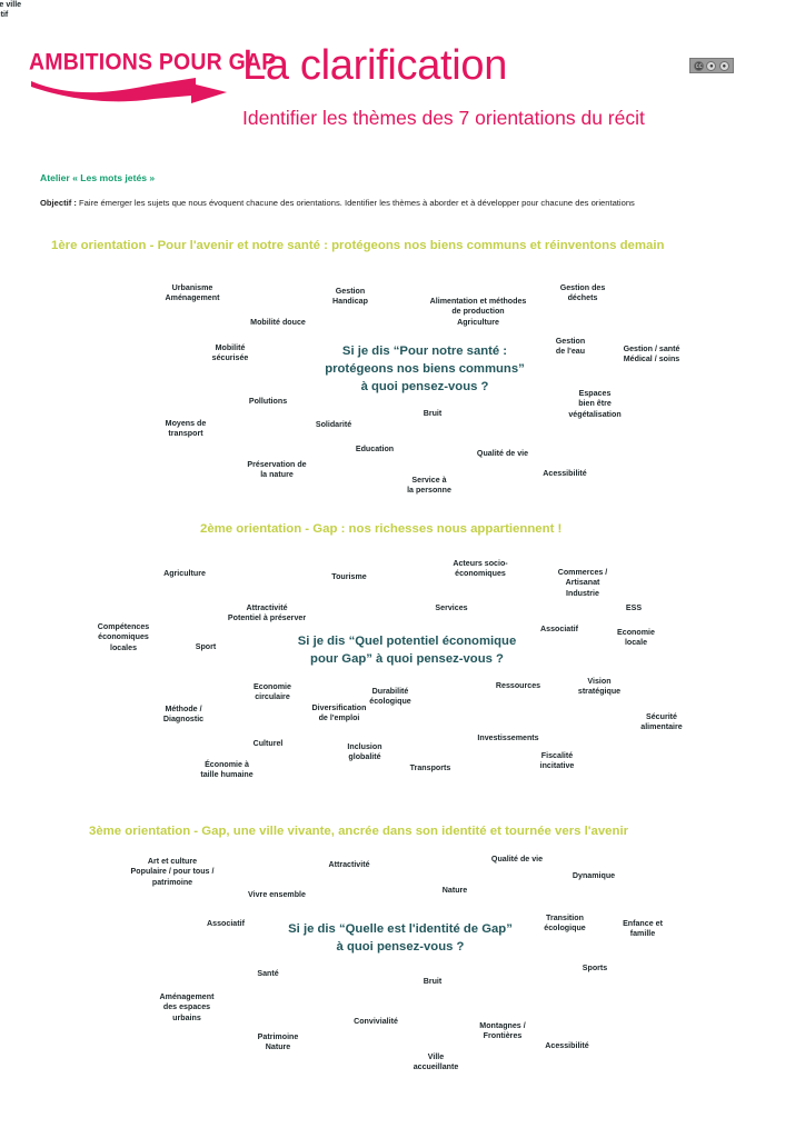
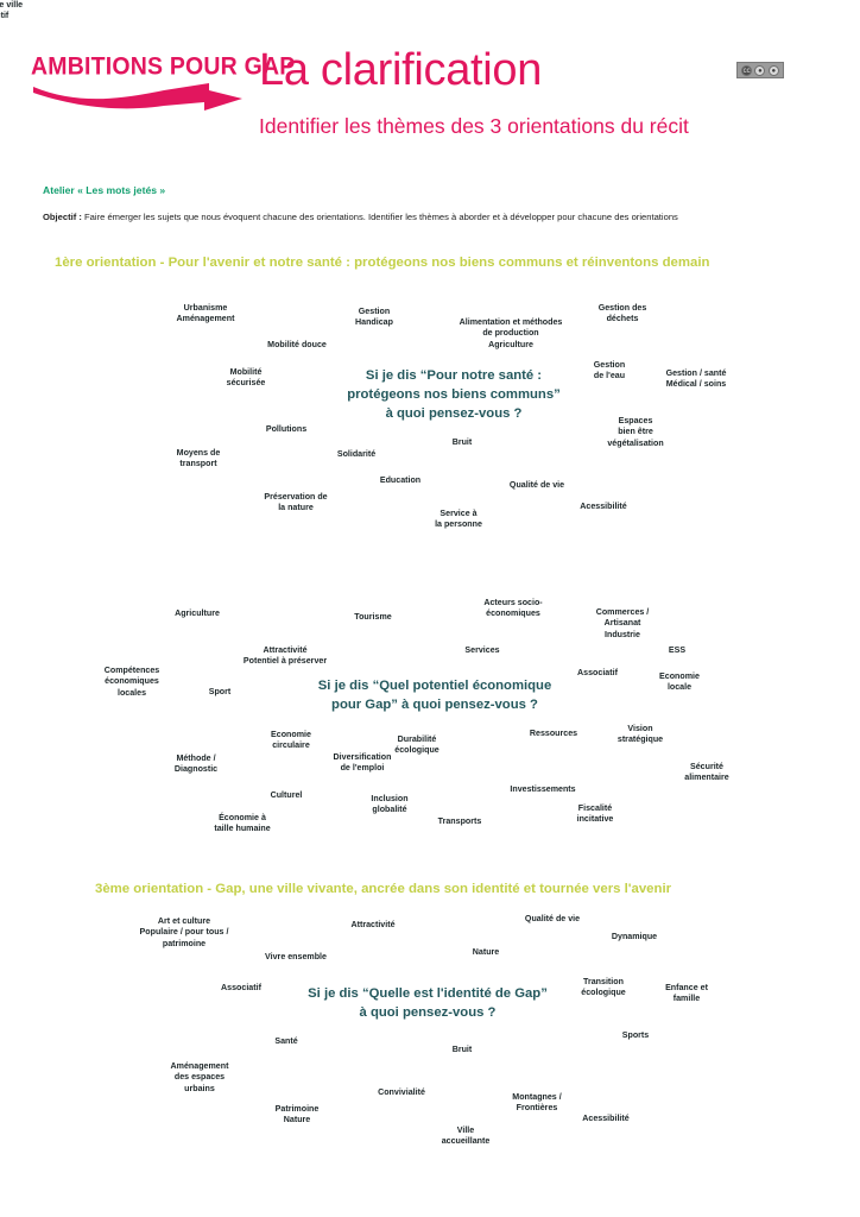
  AMBITIONS POUR G
  La clarification
- Identifier les thèmes des 7 orientations du récit
+ Identifier les thèmes des 3 orientations du récit
  Atelier « Les mots jetés »
  Objectif : Faire émerger les sujets que nous évoquent chacune des orientations. Identifier les thèmes à aborder et à développer pour chacune des orientations
  1ère orientation - Pour l'avenir et notre santé : protégeons nos biens communs et réinventons demain
  Si je dis “Pour notre santé :
  protégeons nos biens communs”
  à quoi pensez-vous ?
  Urbanisme
  Aménagement
  Gestion
  Handicap
  Alimentation et méthodes
  de production
  Agriculture
  Gestion des
  déchets
  Mobilité douce
  Mobilité
  sécurisée
  Gestion
  de l'eau
  Gestion / santé
  Médical / soins
  Pollutions
  Espaces
  bien être
  végétalisation
  Bruit
  Moyens de
  transport
  Solidarité
  Education
  Qualité de vie
  Préservation de
  la nature
  Service à
  la personne
  Acessibilité
- 2ème orientation - Gap : nos richesses nous appartiennent !
  Si je dis “Quel potentiel économique
  pour Gap” à quoi pensez-vous ?
  Agriculture
  Tourisme
  Acteurs socio-
  économiques
  Commerces /
  Artisanat
  Industrie
  Attractivité
  Potentiel à préserver
  Services
  ESS
  Associatif
  Economie
  locale
  Compétences
  économiques
  locales
  Sport
  Economie
  circulaire
  Durabilité
  écologique
  Ressources
  Vision
  stratégique
  Méthode /
  Diagnostic
  Diversification
  de l'emploi
  Investissements
  Sécurité
  alimentaire
  Culturel
  Inclusion
  globalité
  Transports
  Fiscalité
  incitative
  Économie à
  taille humaine
  3ème orientation - Gap, une ville vivante, ancrée dans son identité et tournée vers l'avenir
  Si je dis “Quelle est l'identité de Gap”
  à quoi pensez-vous ?
  Art et culture
  Populaire / pour tous /
  patrimoine
  Attractivité
  Qualité de vie
  Dynamique
  Vivre ensemble
  Nature
  Associatif
  Transition
  écologique
  Enfance et
  famille
  Sports
  Santé
  Bruit
  Aménagement
  des espaces
  urbains
  Convivialité
  Patrimoine
  Nature
  Montagnes /
  Frontières
  Acessibilité
  Ville
  accueillante
